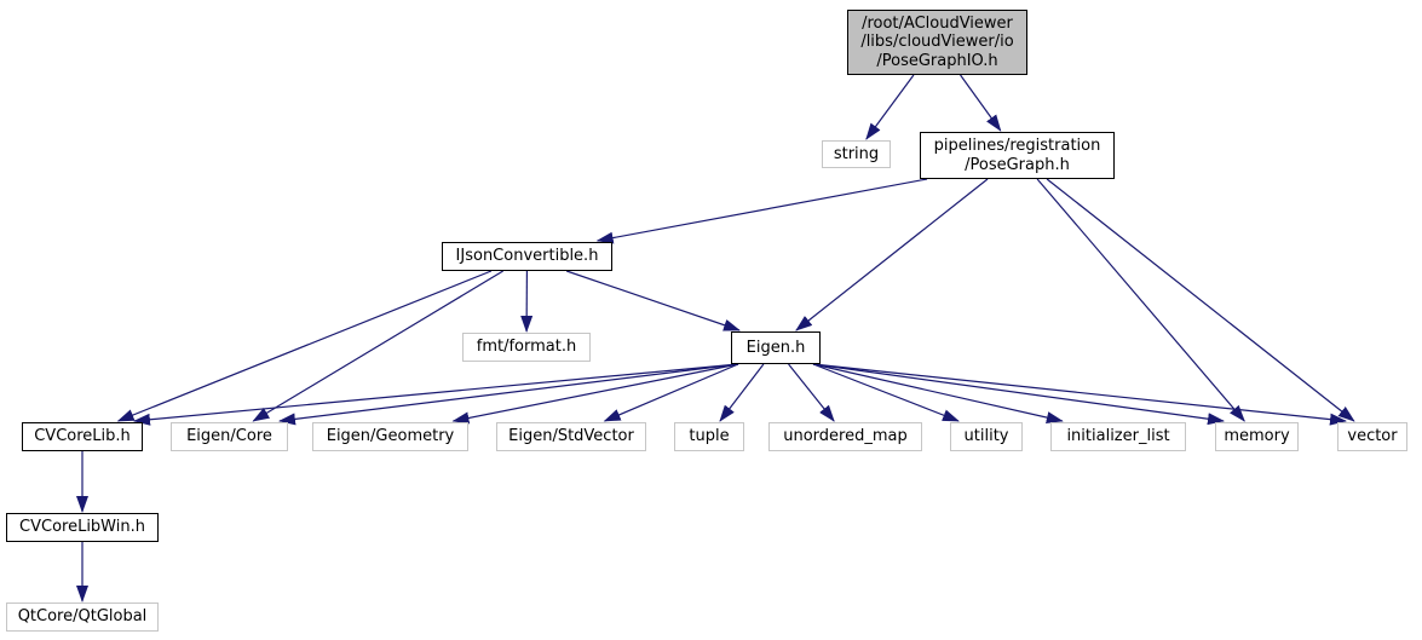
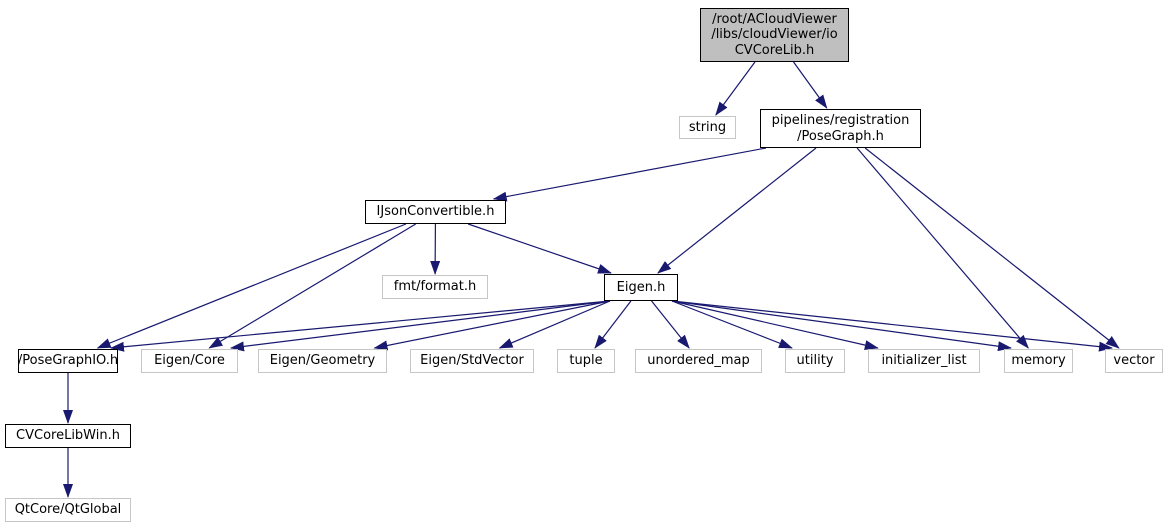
  /root/ACloudViewer
  /libs/cloudViewer/io
- /PoseGraphIO.h
+ CVCoreLib.h
  string
  pipelines/registration
  /PoseGraph.h
  IJsonConvertible.h
  fmt/format.h
  Eigen.h
- CVCoreLib.h
+ /PoseGraphIO.h
  Eigen/Core
  Eigen/Geometry
  Eigen/StdVector
  tuple
  unordered_map
  utility
  initializer_list
  memory
  vector
  CVCoreLibWin.h
  QtCore/QtGlobal
